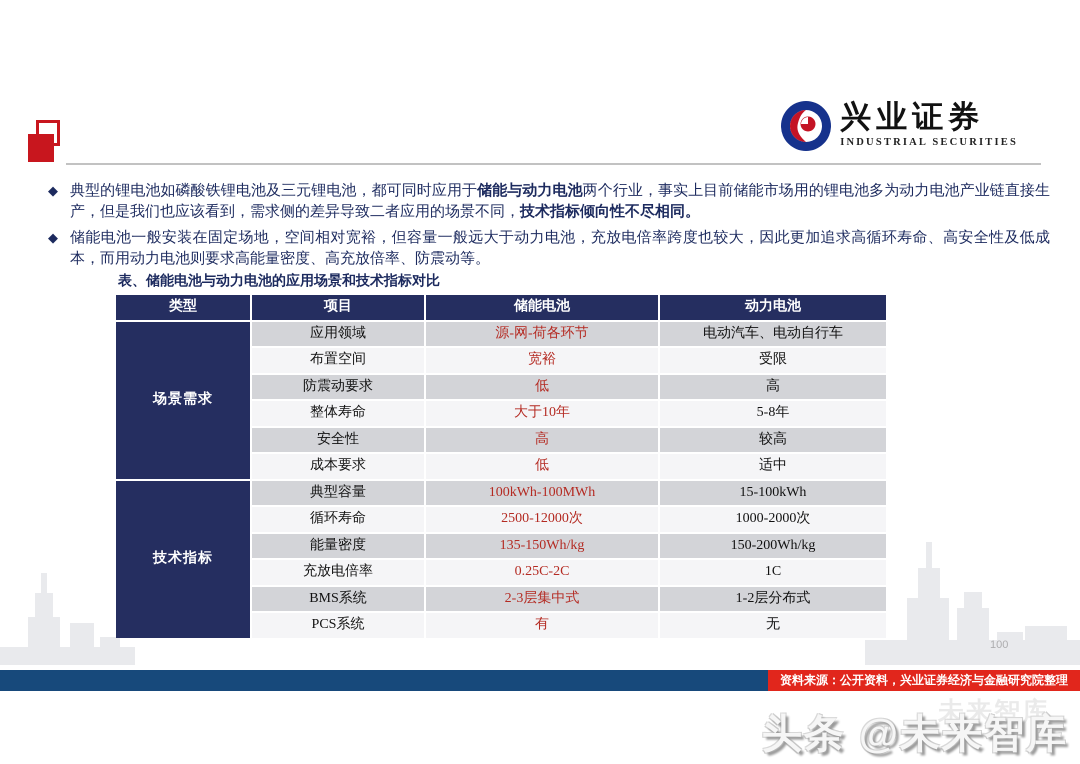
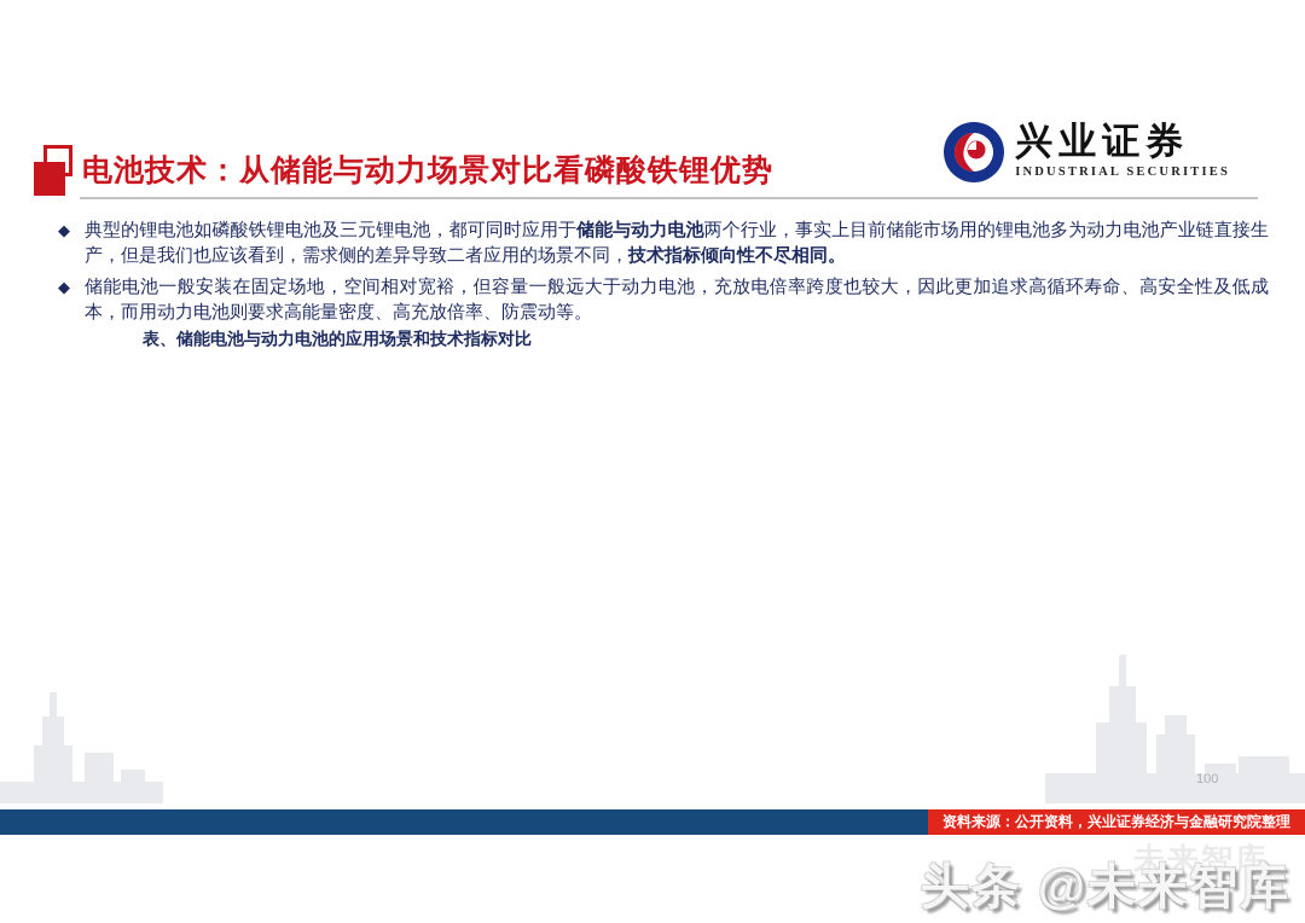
+ 电池技术：从储能与动力场景对比看磷酸铁锂优势
  兴业证券
  INDUSTRIAL SECURITIES
  ◆
  典型的锂电池如磷酸铁锂电池及三元锂电池，都可同时应用于储能与动力电池两个行业，事实上目前储能市场用的锂电池多为动力电池产业链直接生产，但是我们也应该看到，需求侧的差异导致二者应用的场景不同，技术指标倾向性不尽相同。
  ◆
  储能电池一般安装在固定场地，空间相对宽裕，但容量一般远大于动力电池，充放电倍率跨度也较大，因此更加追求高循环寿命、高安全性及低成本，而用动力电池则要求高能量密度、高充放倍率、防震动等。
  表、储能电池与动力电池的应用场景和技术指标对比
- 类型	项目	储能电池	动力电池
- 场景需求	应用领域	源-网-荷各环节	电动汽车、电动自行车
- 布置空间	宽裕	受限
- 防震动要求	低	高
- 整体寿命	大于10年	5-8年
- 安全性	高	较高
- 成本要求	低	适中
- 技术指标	典型容量	100kWh-100MWh	15-100kWh
- 循环寿命	2500-12000次	1000-2000次
- 能量密度	135-150Wh/kg	150-200Wh/kg
- 充放电倍率	0.25C-2C	1C
- BMS系统	2-3层集中式	1-2层分布式
- PCS系统	有	无
  100
  资料来源：公开资料，兴业证券经济与金融研究院整理
  未来智库
  头条 @未来智库
